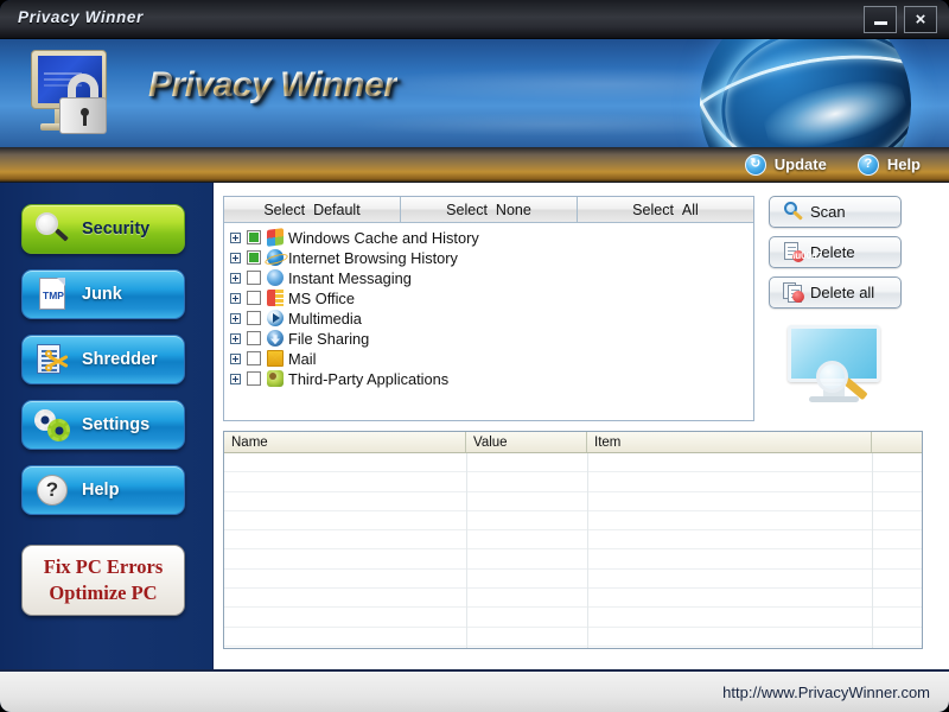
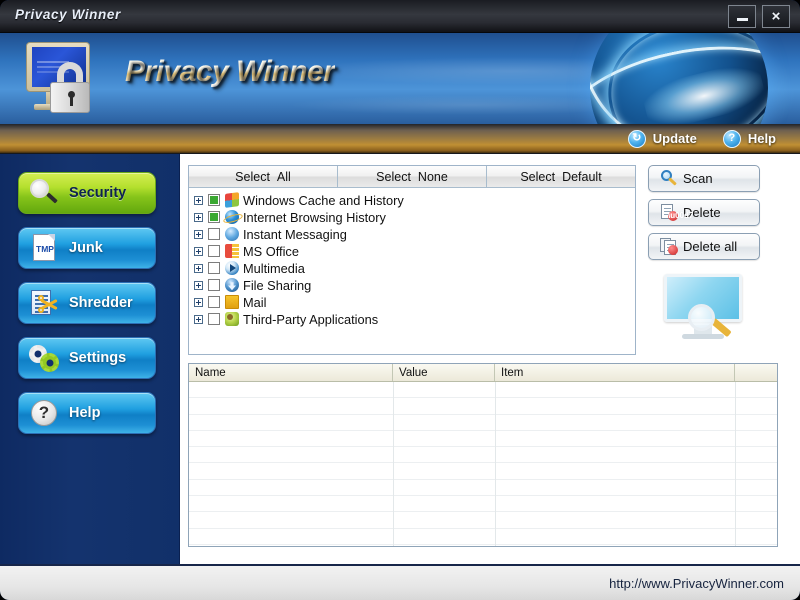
  Privacy Winner
  ×
  Privacy Winner
  ↻
  Update
  ?
  Help
  Security
  TMP
  Junk
  Shredder
  Settings
  ?
  Help
- Fix PC Errors
- Optimize PC
  Select
- Default
+ All
  Select
  None
  Select
- All
+ Default
  Windows Cache and History
  Internet Browsing History
  Instant Messaging
  MS Office
  Multimedia
  File Sharing
  Mail
  Third-Party Applications
  Scan
  \u00d7
  Delete
  Delete all
  Name
  Value
  Item
  http://www.PrivacyWinner.com
